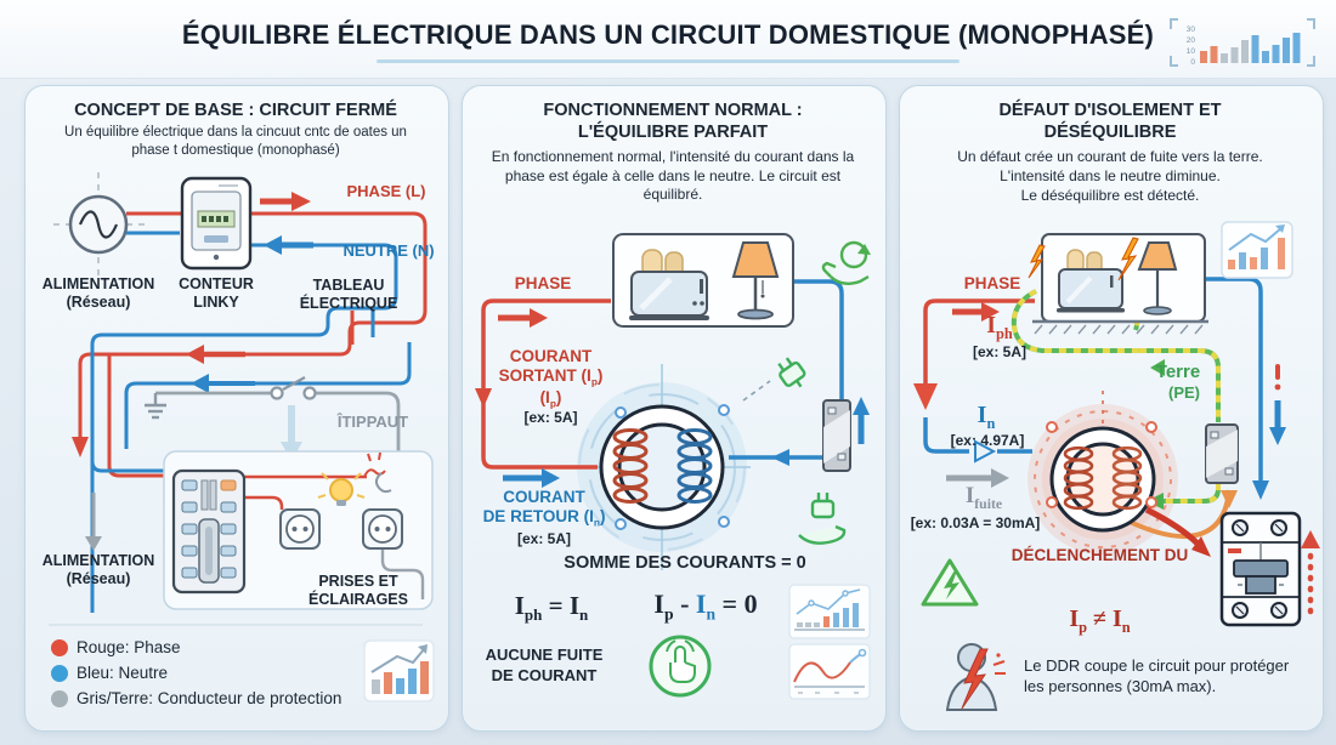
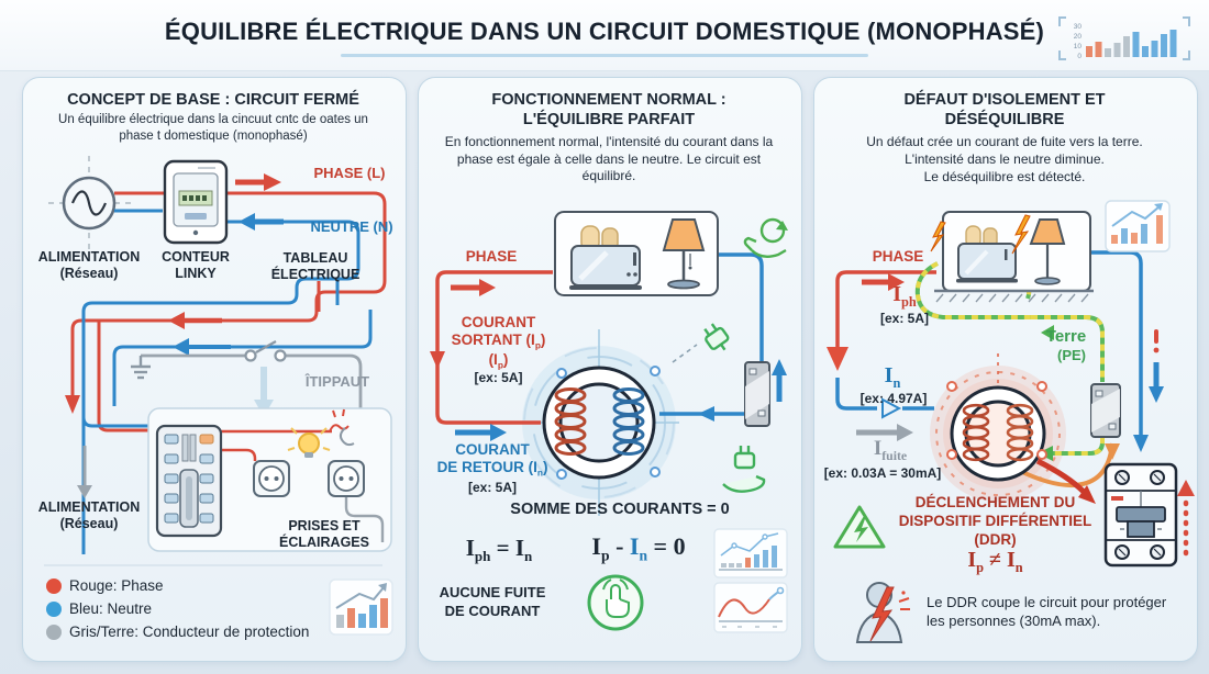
  ÉQUILIBRE ÉLECTRIQUE DANS UN CIRCUIT DOMESTIQUE (MONOPHASÉ)
  CONCEPT DE BASE : CIRCUIT FERMÉ
  Un équilibre électrique dans la cincuut cntc de oates un phase t domestique (monophasé)
  ALIMENTATION
  (Réseau)
  CONTEUR
  LINKY
  PHASE (L)
  NEUTRE (N)
  TABLEAU
  ÉLECTRIQUE
  ÎTIPPAUT
  ALIMENTATION
  (Réseau)
  PRISES ET
  ÉCLAIRAGES
  Rouge: Phase
  Bleu: Neutre
  Gris/Terre: Conducteur de protection
  FONCTIONNEMENT NORMAL :
  L'ÉQUILIBRE PARFAIT
  En fonctionnement normal, l'intensité du courant dans la phase est égale à celle dans le neutre. Le circuit est équilibré.
  PHASE
  COURANT
  SORTANT (Ip)
  (Ip)
  [ex: 5A]
  COURANT
  DE RETOUR (In)
  [ex: 5A]
  SOMME DES COURANTS = 0
  Iph = In
  Ip - In = 0
  AUCUNE FUITE
  DE COURANT
  DÉFAUT D'ISOLEMENT ET
  DÉSÉQUILIBRE
  Un défaut crée un courant de fuite vers la terre.
  L'intensité dans le neutre diminue.
  Le déséquilibre est détecté.
  PHASE
  Iph
  [ex: 5A]
  In
  [ex: 4.97A]
  Ifuite
  [ex: 0.03A = 30mA]
  Terre
  (PE)
  DÉCLENCHEMENT DU
+ DISPOSITIF DIFFÉRENTIEL
+ (DDR)
  Ip ≠ In
  Le DDR coupe le circuit pour protéger
  les personnes (30mA max).
